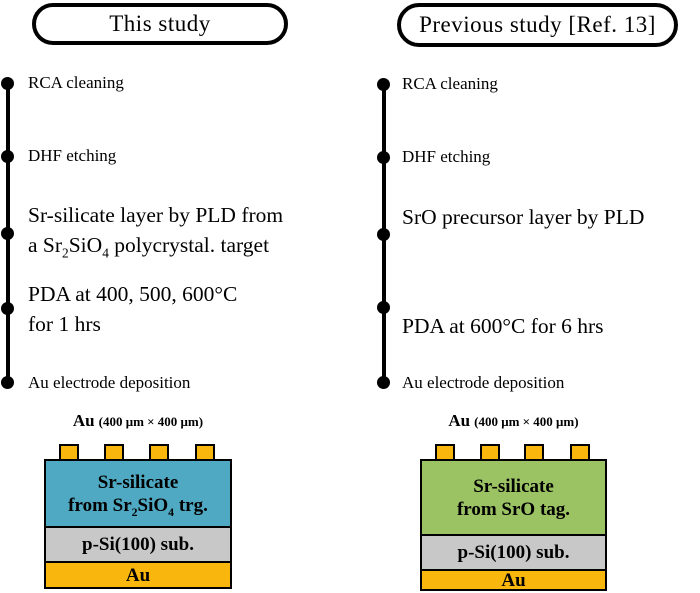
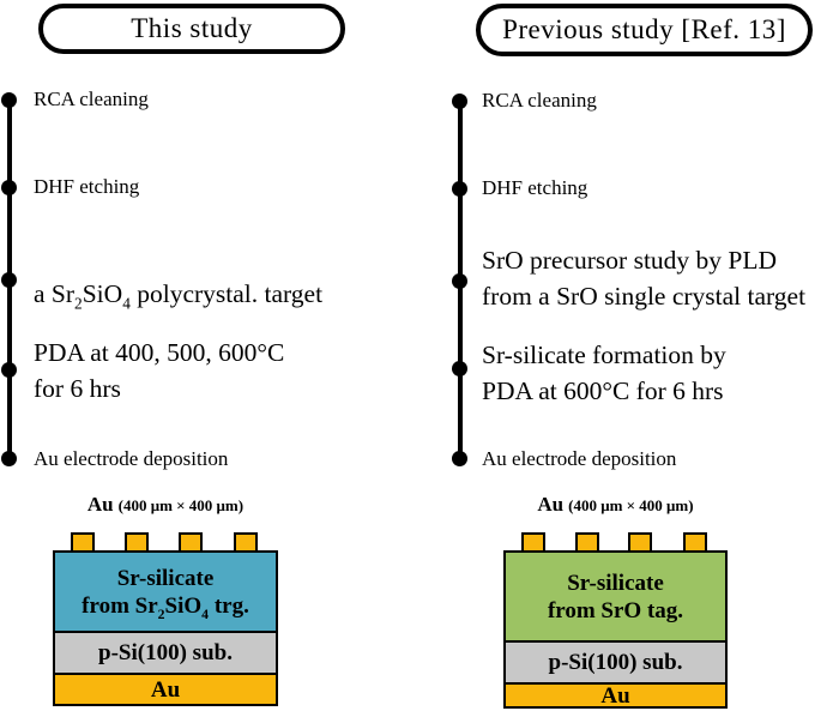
  This study
  Previous study [Ref. 13]
  RCA cleaning
  DHF etching
- Sr-silicate layer by PLD from
  a Sr2SiO4 polycrystal. target
  PDA at 400, 500, 600°C
- for 1 hrs
+ for 6 hrs
  Au electrode deposition
  RCA cleaning
  DHF etching
- SrO precursor layer by PLD
+ SrO precursor study by PLD
+ from a SrO single crystal target
+ Sr-silicate formation by
  PDA at 600°C for 6 hrs
  Au electrode deposition
  Au (400 μm × 400 μm)
  Sr-silicate
  from Sr2SiO4 trg.
  p-Si(100) sub.
  Au
  Au (400 μm × 400 μm)
  Sr-silicate
  from SrO tag.
  p-Si(100) sub.
  Au
